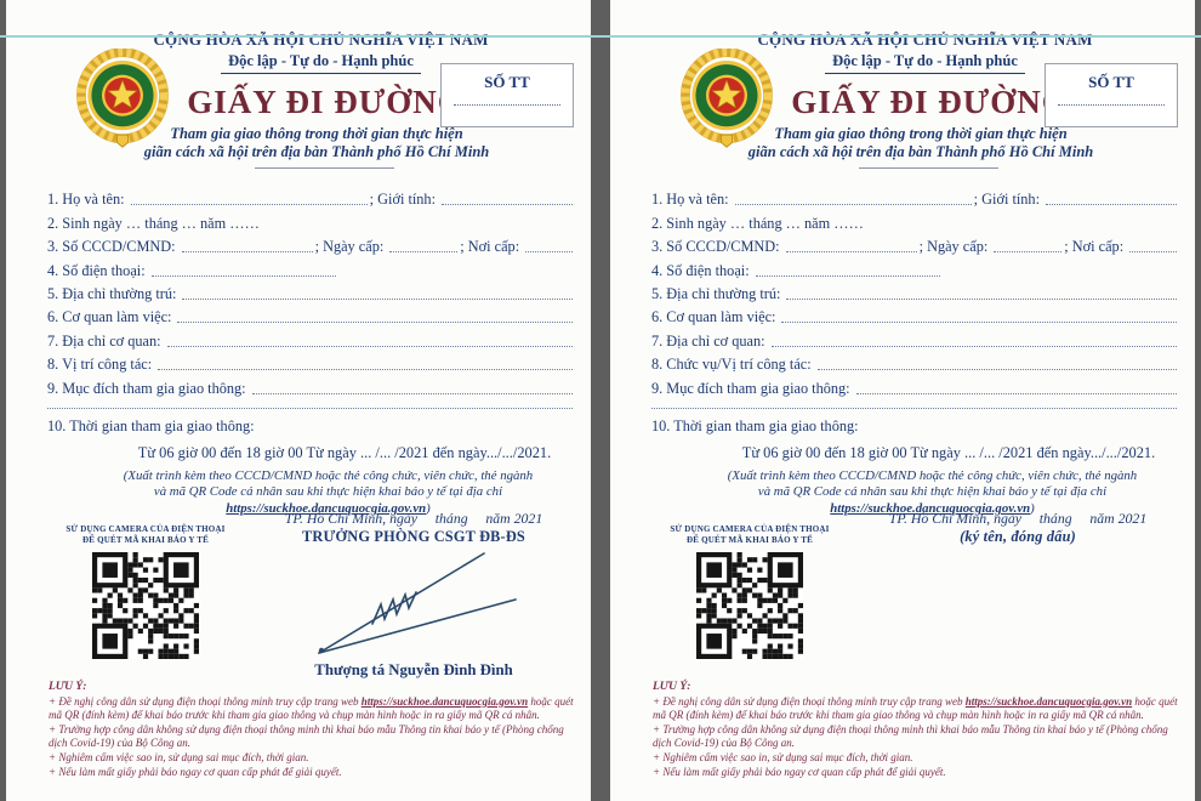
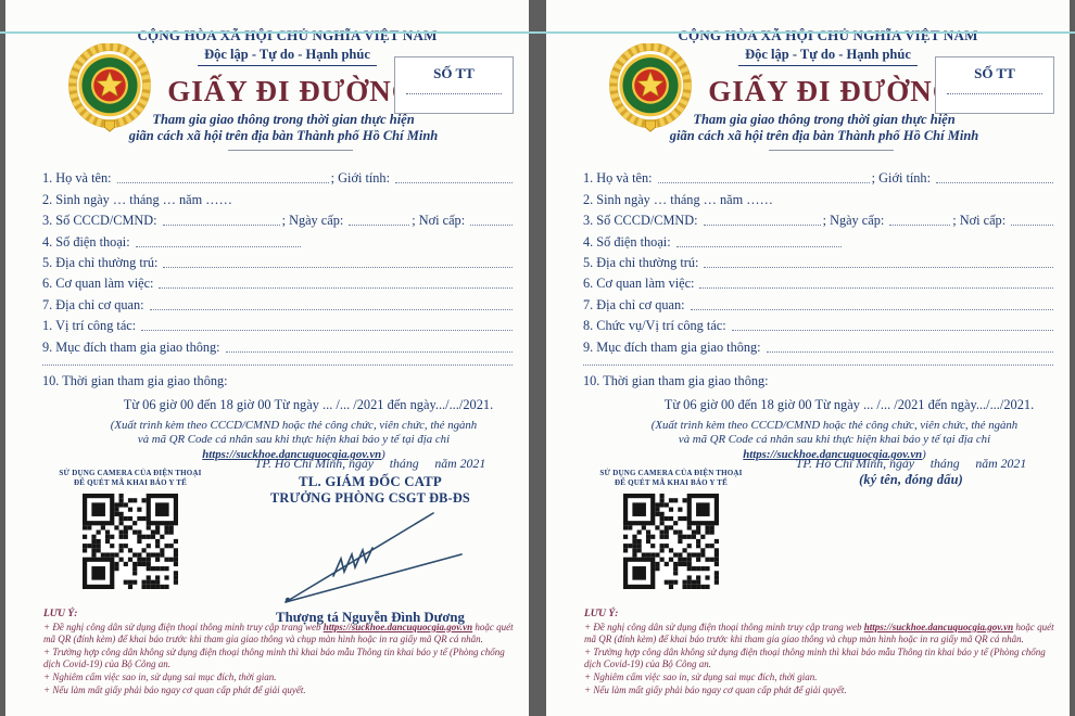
  CỘNG HÒA XÃ HỘI CHỦ NGHĨA VIỆT NAM
  Độc lập - Tự do - Hạnh phúc
  SỐ TT
  GIẤY ĐI ĐƯỜN
  Tham gia giao thông trong thời gian thực hiện
  giãn cách xã hội trên địa bàn Thành phố Hồ Chí Minh
  1. Họ và tên:
  ; Giới tính:
  2. Sinh ngày … tháng … năm ……
  3. Số CCCD/CMND:
  ; Ngày cấp:
  ; Nơi cấp:
  4. Số điện thoại:
  5. Địa chỉ thường trú:
  6. Cơ quan làm việc:
  7. Địa chỉ cơ quan:
- 8. Vị trí công tác:
+ 1. Vị trí công tác:
  9. Mục đích tham gia giao thông:
  10. Thời gian tham gia giao thông:
  Từ 06 giờ 00 đến 18 giờ 00 Từ ngày ... /... /2021 đến ngày.../.../2021.
  (Xuất trình kèm theo CCCD/CMND hoặc thẻ công chức, viên chức, thẻ ngành
  và mã QR Code cá nhân sau khi thực hiện khai báo y tế tại địa chỉ
  https://suckhoe.dancuquocgia.gov.vn)
  SỬ DỤNG CAMERA CỦA ĐIỆN THOẠI
  ĐỂ QUÉT MÃ KHAI BÁO Y TẾ
  TP. Hồ Chí Minh, ngày tháng năm 2021
+ TL. GIÁM ĐỐC CATP
  TRƯỞNG PHÒNG CSGT ĐB-ĐS
- Thượng tá Nguyễn Đình Đình
+ Thượng tá Nguyễn Đình Dương
  LƯU Ý:
  + Đề nghị công dân sử dụng điện thoại thông minh truy cập trang web https://suckhoe.dancuquocgia.gov.vn hoặc quét mã QR (đính kèm) để khai báo trước khi tham gia giao thông và chụp màn hình hoặc in ra giấy mã QR cá nhân.
  + Trường hợp công dân không sử dụng điện thoại thông minh thì khai báo mẫu Thông tin khai báo y tế (Phòng chống dịch Covid-19) của Bộ Công an.
  + Nghiêm cấm việc sao in, sử dụng sai mục đích, thời gian.
  + Nếu làm mất giấy phải báo ngay cơ quan cấp phát để giải quyết.
  CỘNG HÒA XÃ HỘI CHỦ NGHĨA VIỆT NAM
  Độc lập - Tự do - Hạnh phúc
  SỐ TT
  GIẤY ĐI ĐƯỜN
  Tham gia giao thông trong thời gian thực hiện
  giãn cách xã hội trên địa bàn Thành phố Hồ Chí Minh
  1. Họ và tên:
  ; Giới tính:
  2. Sinh ngày … tháng … năm ……
  3. Số CCCD/CMND:
  ; Ngày cấp:
  ; Nơi cấp:
  4. Số điện thoại:
  5. Địa chỉ thường trú:
  6. Cơ quan làm việc:
  7. Địa chỉ cơ quan:
  8. Chức vụ/Vị trí công tác:
  9. Mục đích tham gia giao thông:
  10. Thời gian tham gia giao thông:
  Từ 06 giờ 00 đến 18 giờ 00 Từ ngày ... /... /2021 đến ngày.../.../2021.
  (Xuất trình kèm theo CCCD/CMND hoặc thẻ công chức, viên chức, thẻ ngành
  và mã QR Code cá nhân sau khi thực hiện khai báo y tế tại địa chỉ
  https://suckhoe.dancuquocgia.gov.vn)
  SỬ DỤNG CAMERA CỦA ĐIỆN THOẠI
  ĐỂ QUÉT MÃ KHAI BÁO Y TẾ
  TP. Hồ Chí Minh, ngày tháng năm 2021
  (ký tên, đóng dấu)
  LƯU Ý:
  + Đề nghị công dân sử dụng điện thoại thông minh truy cập trang web https://suckhoe.dancuquocgia.gov.vn hoặc quét mã QR (đính kèm) để khai báo trước khi tham gia giao thông và chụp màn hình hoặc in ra giấy mã QR cá nhân.
  + Trường hợp công dân không sử dụng điện thoại thông minh thì khai báo mẫu Thông tin khai báo y tế (Phòng chống dịch Covid-19) của Bộ Công an.
  + Nghiêm cấm việc sao in, sử dụng sai mục đích, thời gian.
  + Nếu làm mất giấy phải báo ngay cơ quan cấp phát để giải quyết.
